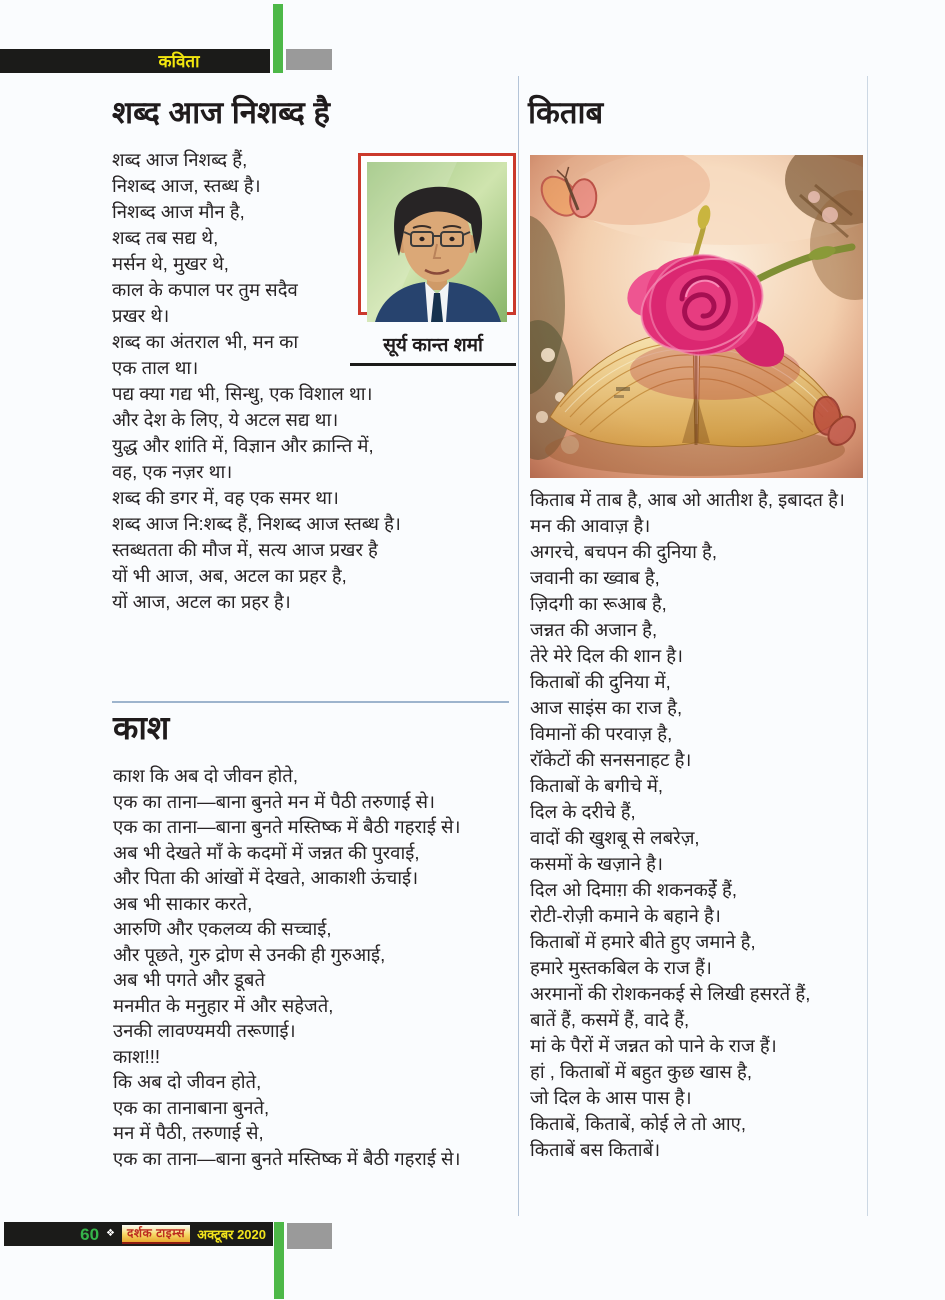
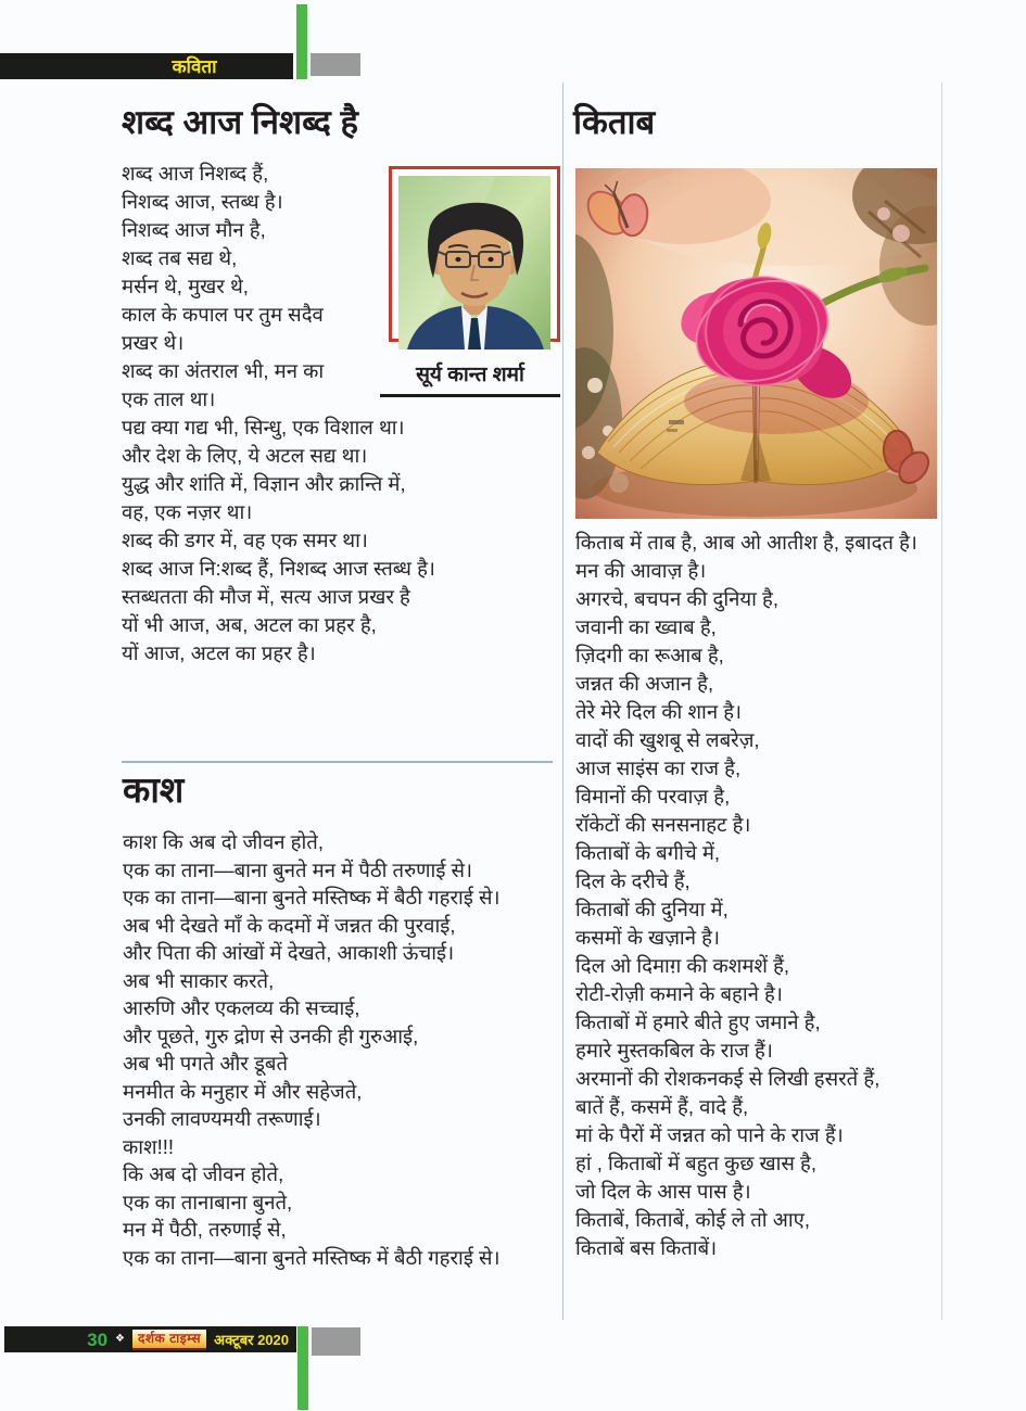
  कविता
  शब्द आज निशब्द है
  सूर्य कान्त शर्मा
  शब्द आज निशब्द हैं,
  निशब्द आज, स्तब्ध है।
  निशब्द आज मौन है,
  शब्द तब सद्य थे,
  मर्सन थे, मुखर थे,
  काल के कपाल पर तुम सदैव
  प्रखर थे।
  शब्द का अंतराल भी, मन का
  एक ताल था।
  पद्य क्या गद्य भी, सिन्धु, एक विशाल था।
  और देश के लिए, ये अटल सद्य था।
  युद्ध और शांति में, विज्ञान और क्रान्ति में,
  वह, एक नज़र था।
  शब्द की डगर में, वह एक समर था।
  शब्द आज नि:शब्द हैं, निशब्द आज स्तब्ध है।
  स्तब्धतता की मौज में, सत्य आज प्रखर है
  यों भी आज, अब, अटल का प्रहर है,
  यों आज, अटल का प्रहर है।
  काश
  काश कि अब दो जीवन होते,
  एक का ताना—बाना बुनते मन में पैठी तरुणाई से।
  एक का ताना—बाना बुनते मस्तिष्क में बैठी गहराई से।
  अब भी देखते माँ के कदमों में जन्नत की पुरवाई,
  और पिता की आंखों में देखते, आकाशी ऊंचाई।
  अब भी साकार करते,
  आरुणि और एकलव्य की सच्चाई,
  और पूछते, गुरु द्रोण से उनकी ही गुरुआई,
  अब भी पगते और डूबते
  मनमीत के मनुहार में और सहेजते,
  उनकी लावण्यमयी तरूणाई।
  काश!!!
  कि अब दो जीवन होते,
  एक का तानाबाना बुनते,
  मन में पैठी, तरुणाई से,
  एक का ताना—बाना बुनते मस्तिष्क में बैठी गहराई से।
  किताब
  किताब में ताब है, आब ओ आतीश है, इबादत है।
  मन की आवाज़ है।
  अगरचे, बचपन की दुनिया है,
  जवानी का ख्वाब है,
  ज़िदगी का रूआब है,
  जन्नत की अजान है,
  तेरे मेरे दिल की शान है।
- किताबों की दुनिया में,
+ वादों की खुशबू से लबरेज़,
  आज साइंस का राज है,
  विमानों की परवाज़ है,
  रॉकेटों की सनसनाहट है।
  किताबों के बगीचे में,
  दिल के दरीचे हैं,
- वादों की खुशबू से लबरेज़,
+ किताबों की दुनिया में,
  कसमों के खज़ाने है।
- दिल ओ दिमाग़ की शकनकईें हैं,
+ दिल ओ दिमाग़ की कशमशें हैं,
  रोटी-रोज़ी कमाने के बहाने है।
  किताबों में हमारे बीते हुए जमाने है,
  हमारे मुस्तकबिल के राज हैं।
  अरमानों की रोशकनकई से लिखी हसरतें हैं,
  बातें हैं, कसमें हैं, वादे हैं,
  मां के पैरों में जन्नत को पाने के राज हैं।
  हां , किताबों में बहुत कुछ खास है,
  जो दिल के आस पास है।
  किताबें, किताबें, कोई ले तो आए,
  किताबें बस किताबें।
- 60
+ 30
  ❖
  दर्शक टाइम्स
  अक्टूबर 2020
